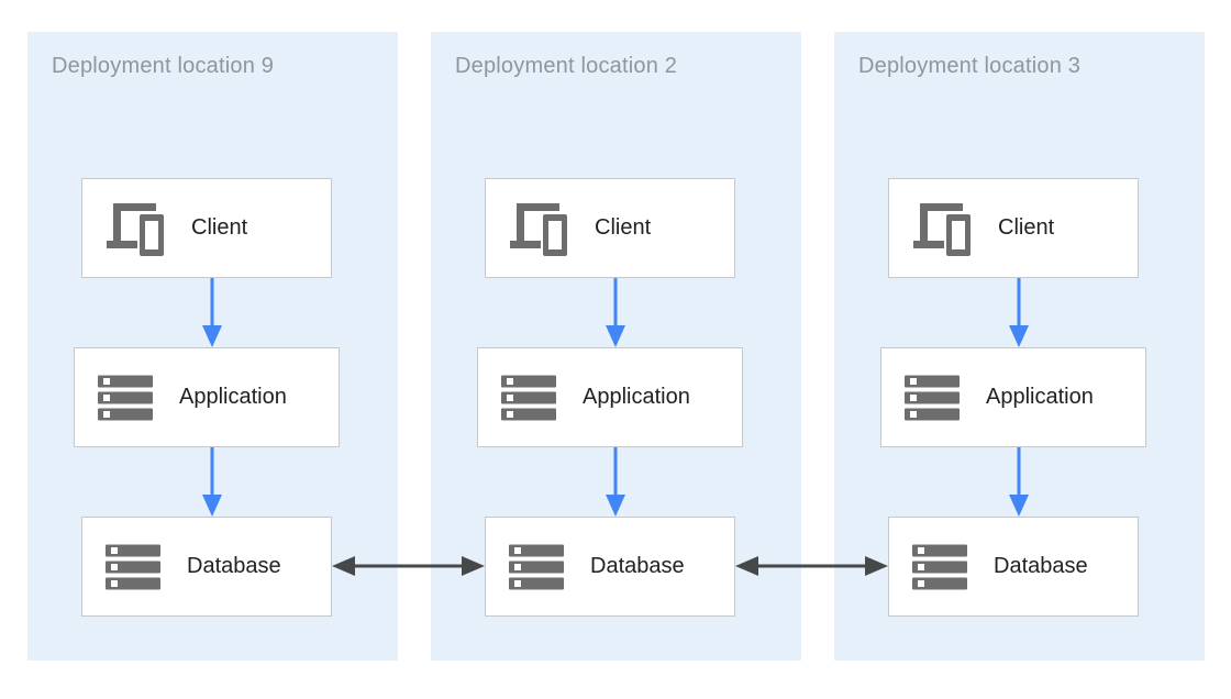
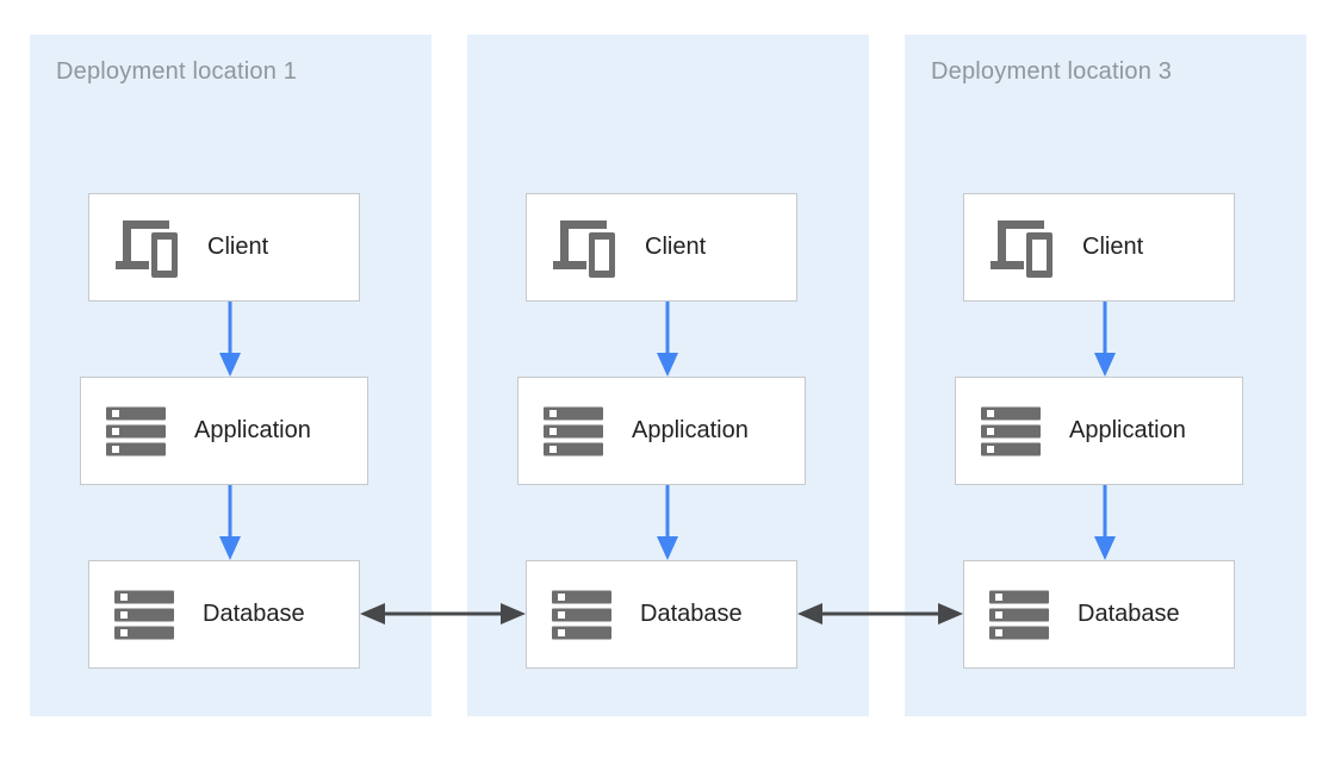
- Deployment location 9
+ Deployment location 1
  Client
  Application
  Database
- Deployment location 2
  Client
  Application
  Database
  Deployment location 3
  Client
  Application
  Database
